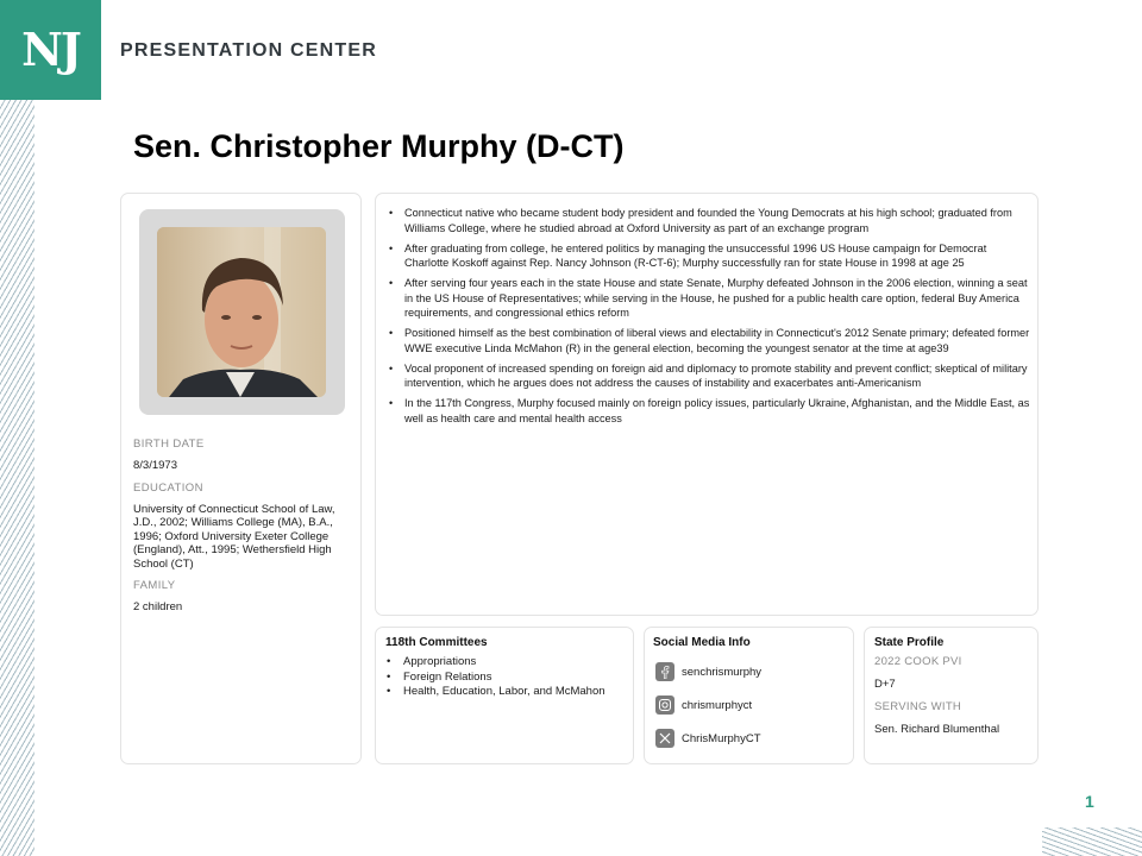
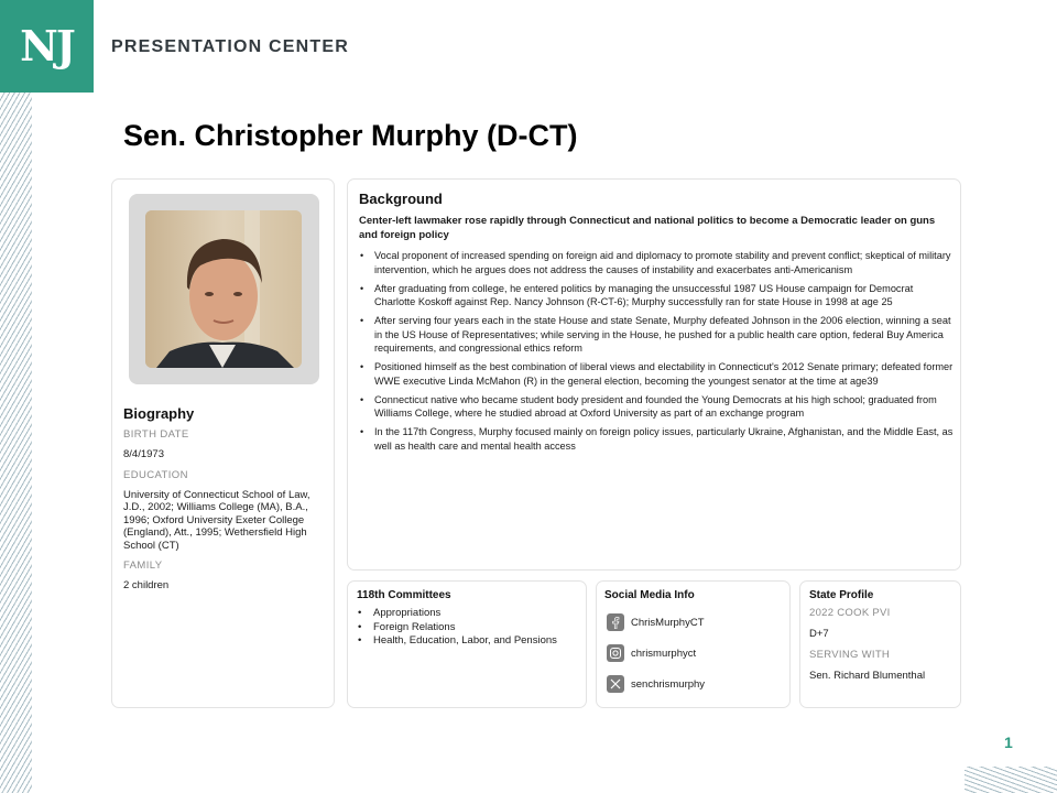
  NJ
  PRESENTATION CENTER
  Sen. Christopher Murphy (D-CT)
+ Biography
  BIRTH DATE
- 8/3/1973
+ 8/4/1973
  EDUCATION
  University of Connecticut School of Law, J.D., 2002; Williams College (MA), B.A., 1996; Oxford University Exeter College (England), Att., 1995; Wethersfield High School (CT)
  FAMILY
  2 children
+ Background
+ Center-left lawmaker rose rapidly through Connecticut and national politics to become a Democratic leader on guns and foreign policy
- Connecticut native who became student body president and founded the Young Democrats at his high school; graduated from Williams College, where he studied abroad at Oxford University as part of an exchange program
+ Vocal proponent of increased spending on foreign aid and diplomacy to promote stability and prevent conflict; skeptical of military intervention, which he argues does not address the causes of instability and exacerbates anti-Americanism
- After graduating from college, he entered politics by managing the unsuccessful 1996 US House campaign for Democrat Charlotte Koskoff against Rep. Nancy Johnson (R-CT-6); Murphy successfully ran for state House in 1998 at age 25
+ After graduating from college, he entered politics by managing the unsuccessful 1987 US House campaign for Democrat Charlotte Koskoff against Rep. Nancy Johnson (R-CT-6); Murphy successfully ran for state House in 1998 at age 25
  After serving four years each in the state House and state Senate, Murphy defeated Johnson in the 2006 election, winning a seat in the US House of Representatives; while serving in the House, he pushed for a public health care option, federal Buy America requirements, and congressional ethics reform
  Positioned himself as the best combination of liberal views and electability in Connecticut's 2012 Senate primary; defeated former WWE executive Linda McMahon (R) in the general election, becoming the youngest senator at the time at age39
- Vocal proponent of increased spending on foreign aid and diplomacy to promote stability and prevent conflict; skeptical of military intervention, which he argues does not address the causes of instability and exacerbates anti-Americanism
+ Connecticut native who became student body president and founded the Young Democrats at his high school; graduated from Williams College, where he studied abroad at Oxford University as part of an exchange program
  In the 117th Congress, Murphy focused mainly on foreign policy issues, particularly Ukraine, Afghanistan, and the Middle East, as well as health care and mental health access
  118th Committees
  Appropriations
  Foreign Relations
- Health, Education, Labor, and McMahon
+ Health, Education, Labor, and Pensions
  Social Media Info
- senchrismurphy
+ ChrisMurphyCT
  chrismurphyct
- ChrisMurphyCT
+ senchrismurphy
  State Profile
  2022 COOK PVI
  D+7
  SERVING WITH
  Sen. Richard Blumenthal
  1
